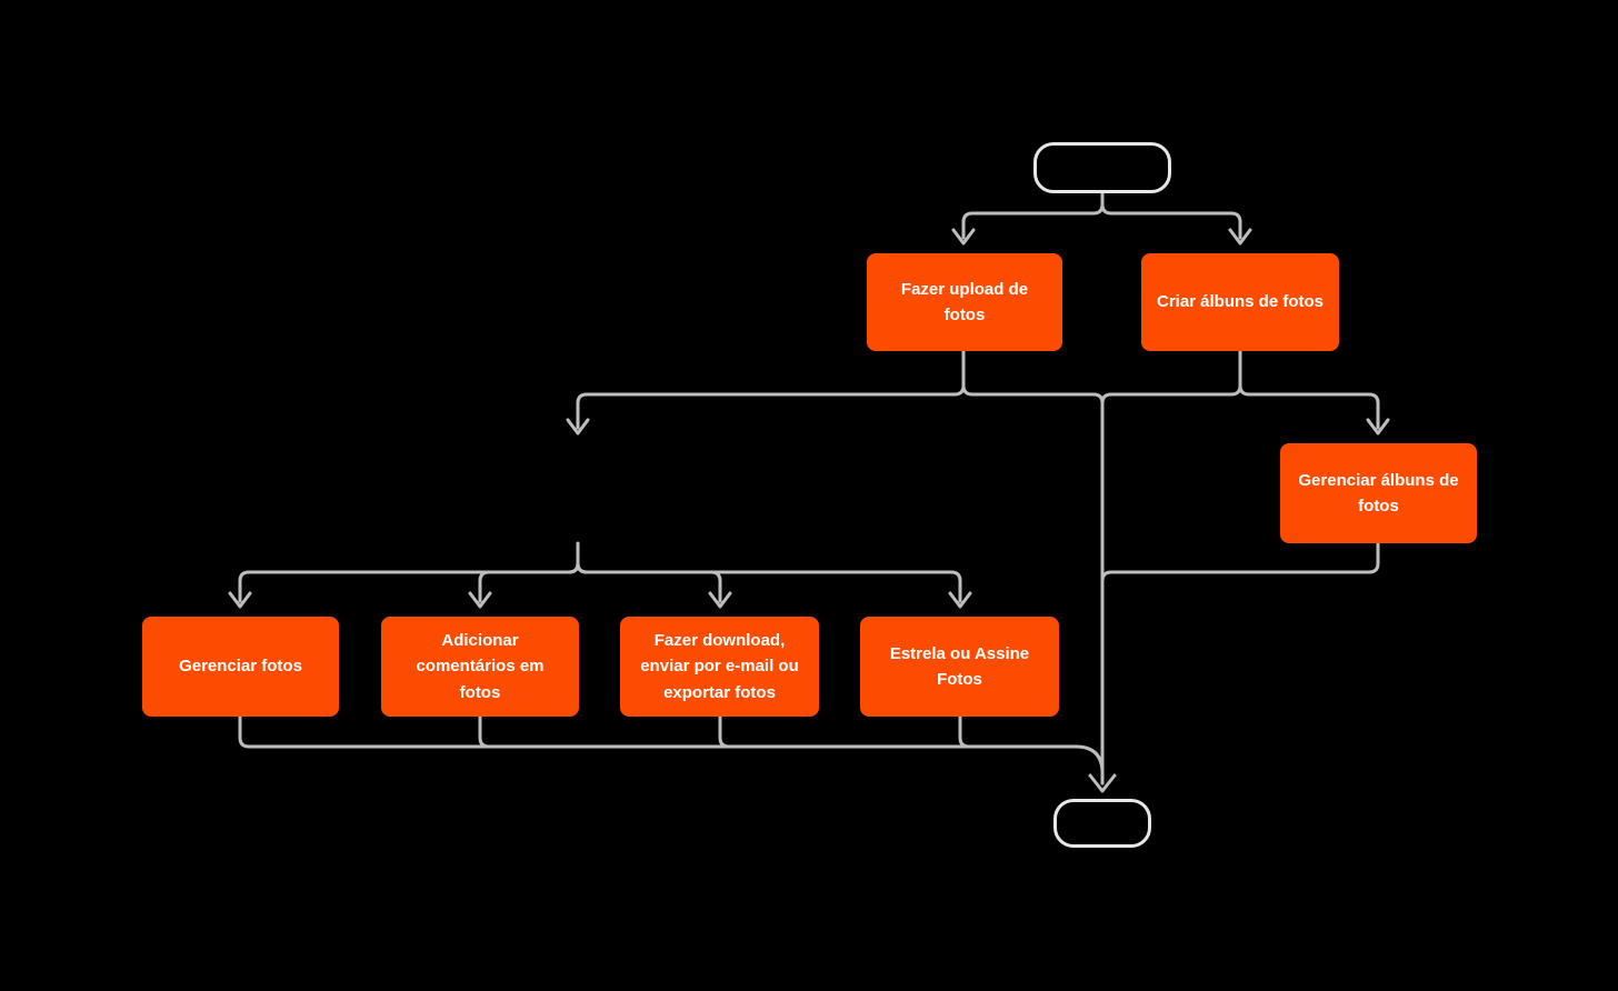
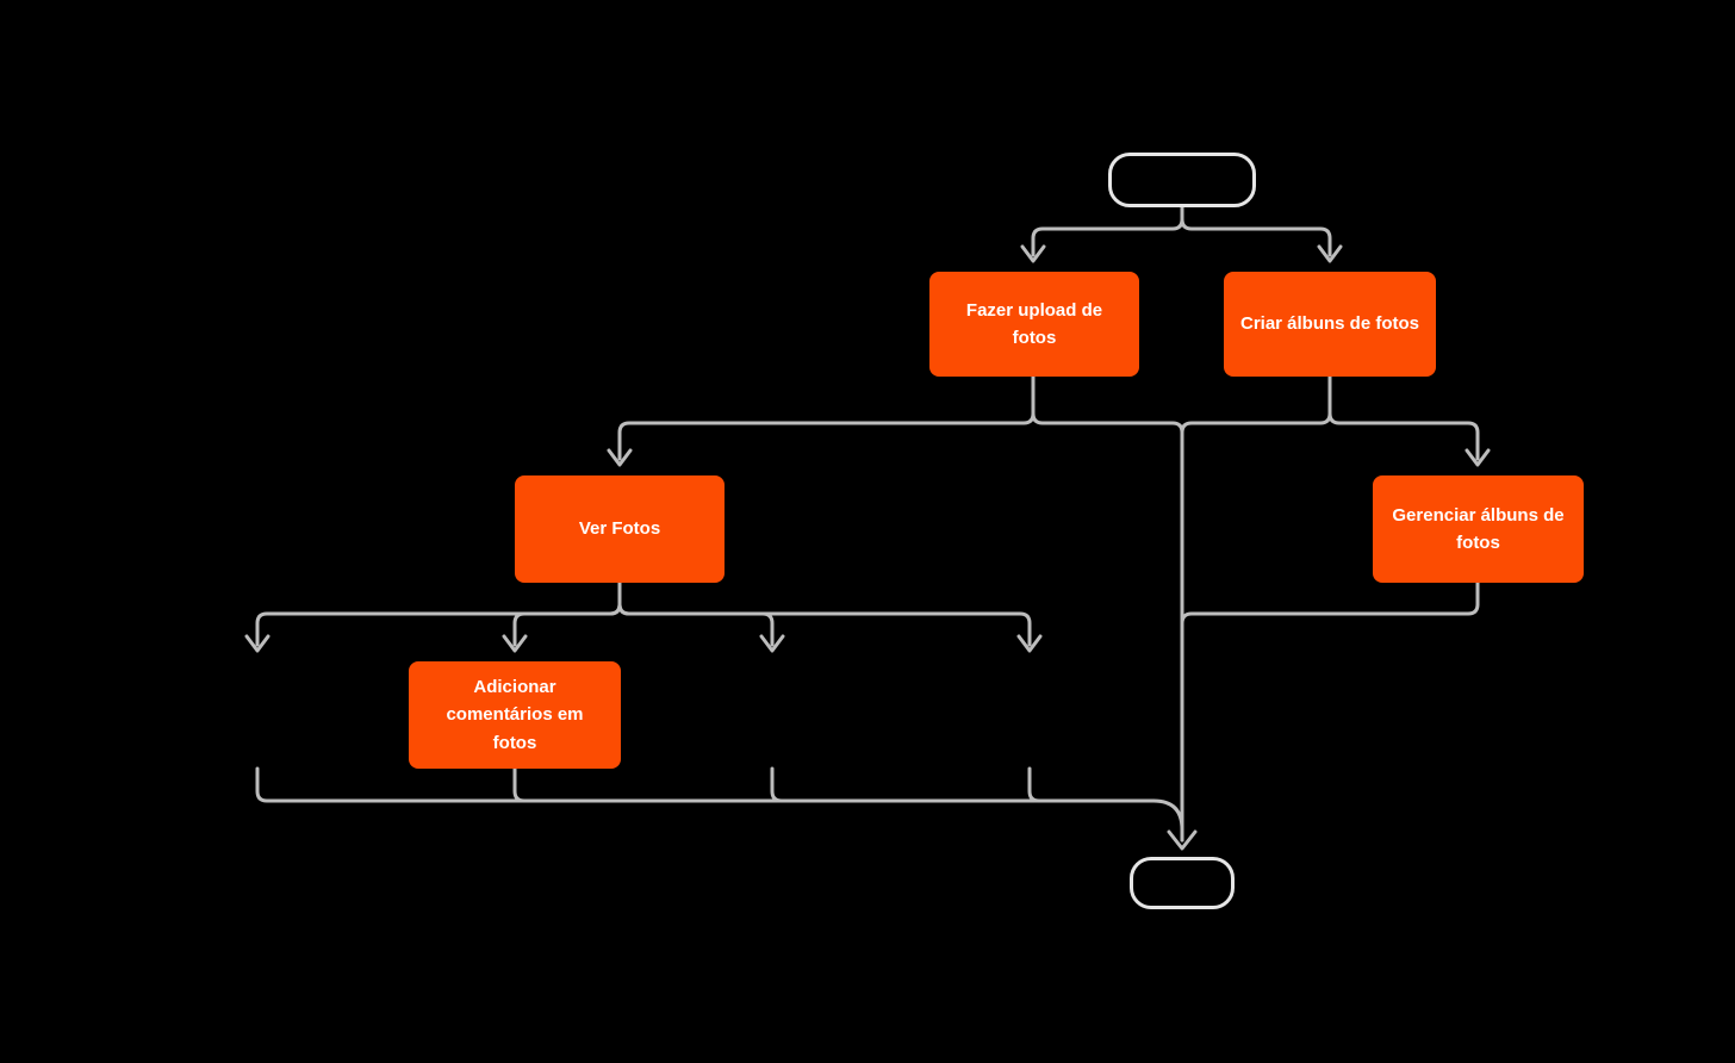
  Fazer upload de
  fotos
  Criar álbuns de fotos
+ Ver Fotos
  Gerenciar álbuns de
  fotos
- Gerenciar fotos
  Adicionar
  comentários em
  fotos
- Fazer download,
- enviar por e-mail ou
- exportar fotos
- Estrela ou Assine
- Fotos
